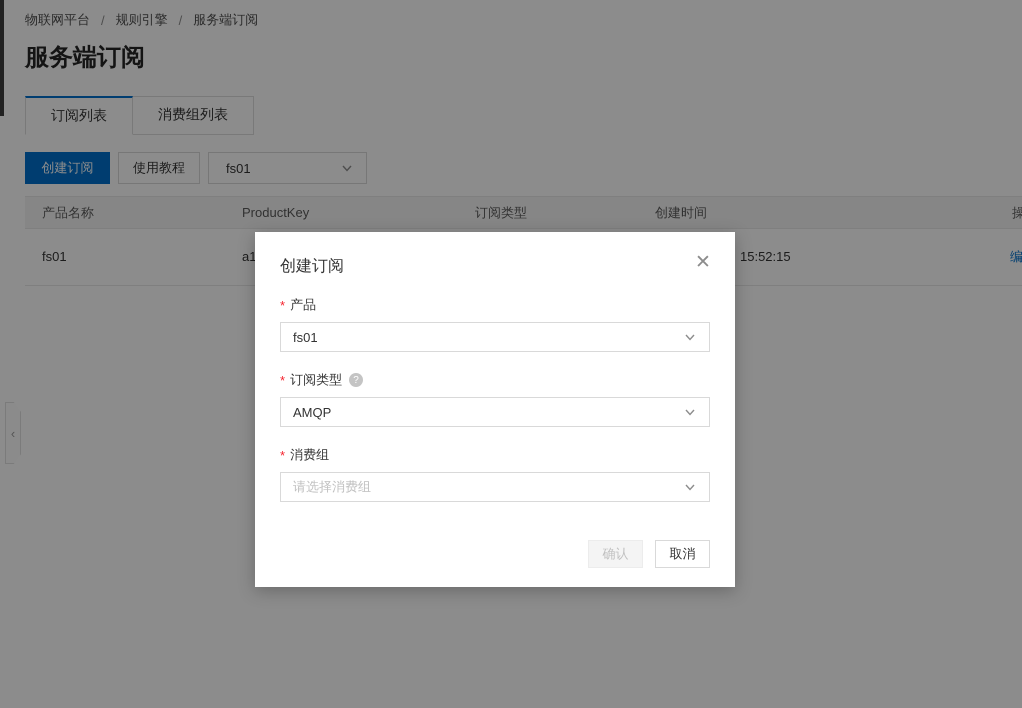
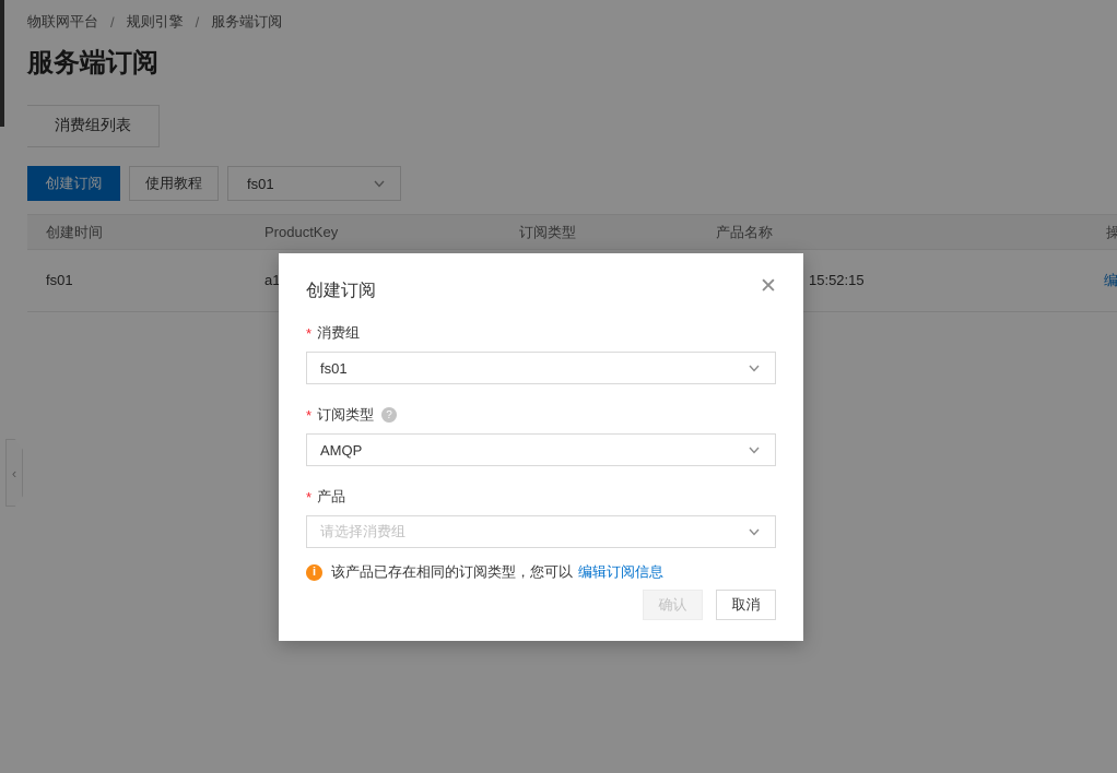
  物联网平台
  /
  规则引擎
  /
  服务端订阅
  服务端订阅
- 订阅列表
  消费组列表
  创建订阅
  使用教程
  fs01
- 产品名称
+ 创建时间
  ProductKey
  订阅类型
- 创建时间
+ 产品名称
  fs01
  15:52:15
  ‹
  创建订阅
  ✕
  *
- 产品
+ 消费组
  fs01
  *
  订阅类型
  ?
  AMQP
  *
- 消费组
+ 产品
  请选择消费组
+ i
+ 该产品已存在相同的订阅类型，您可以
+ 编辑订阅信息
  确认
  取消
